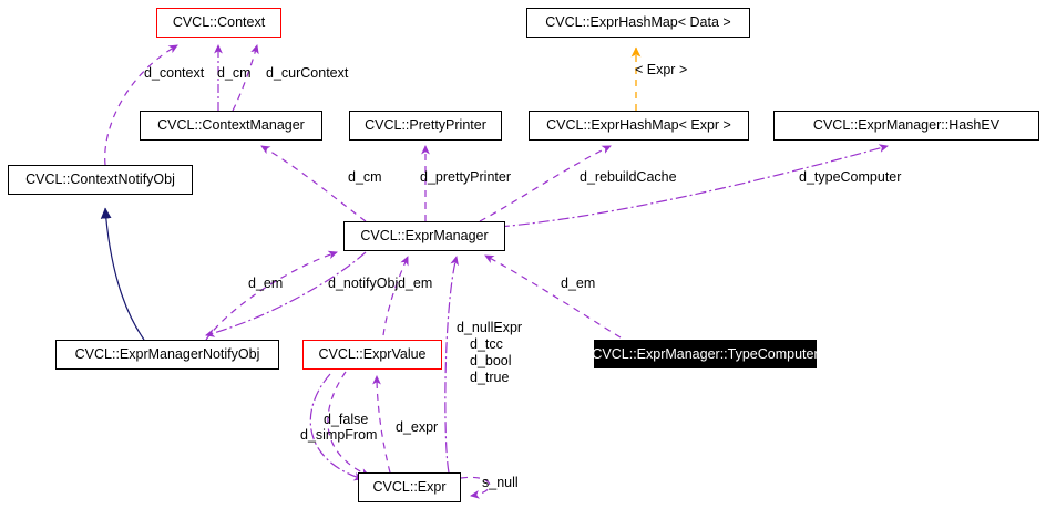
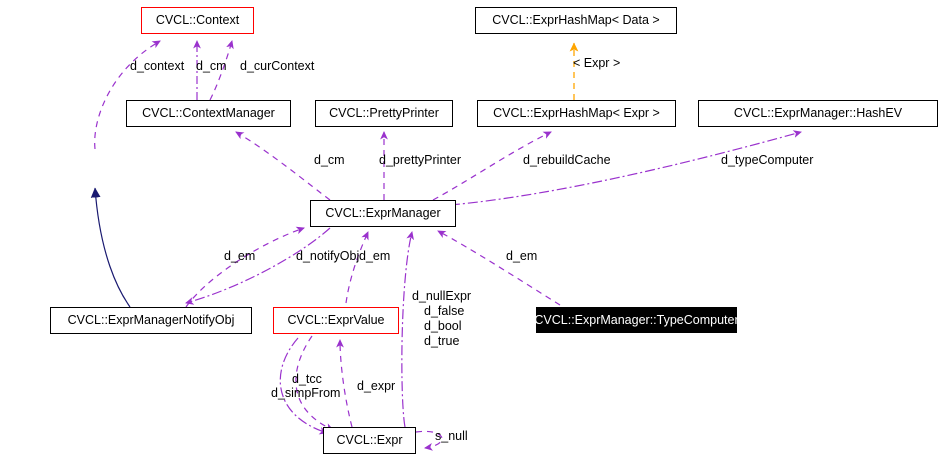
  CVCL::Context
  CVCL::ExprHashMap< Data >
  CVCL::ContextManager
  CVCL::PrettyPrinter
  CVCL::ExprHashMap< Expr >
  CVCL::ExprManager::HashEV
- CVCL::ContextNotifyObj
  CVCL::ExprManager
  CVCL::ExprManagerNotifyObj
  CVCL::ExprValue
  CVCL::ExprManager::TypeComputer
  CVCL::Expr
  d_context
  d_cm
  d_curContext
  < Expr >
  d_cm
  d_prettyPrinter
  d_rebuildCache
  d_typeComputer
  d_em
  d_notifyObj
  d_em
  d_em
  d_nullExpr
- d_tcc
+ d_false
  d_bool
  d_true
- d_false
+ d_tcc
  d_simpFrom
  d_expr
  s_null
